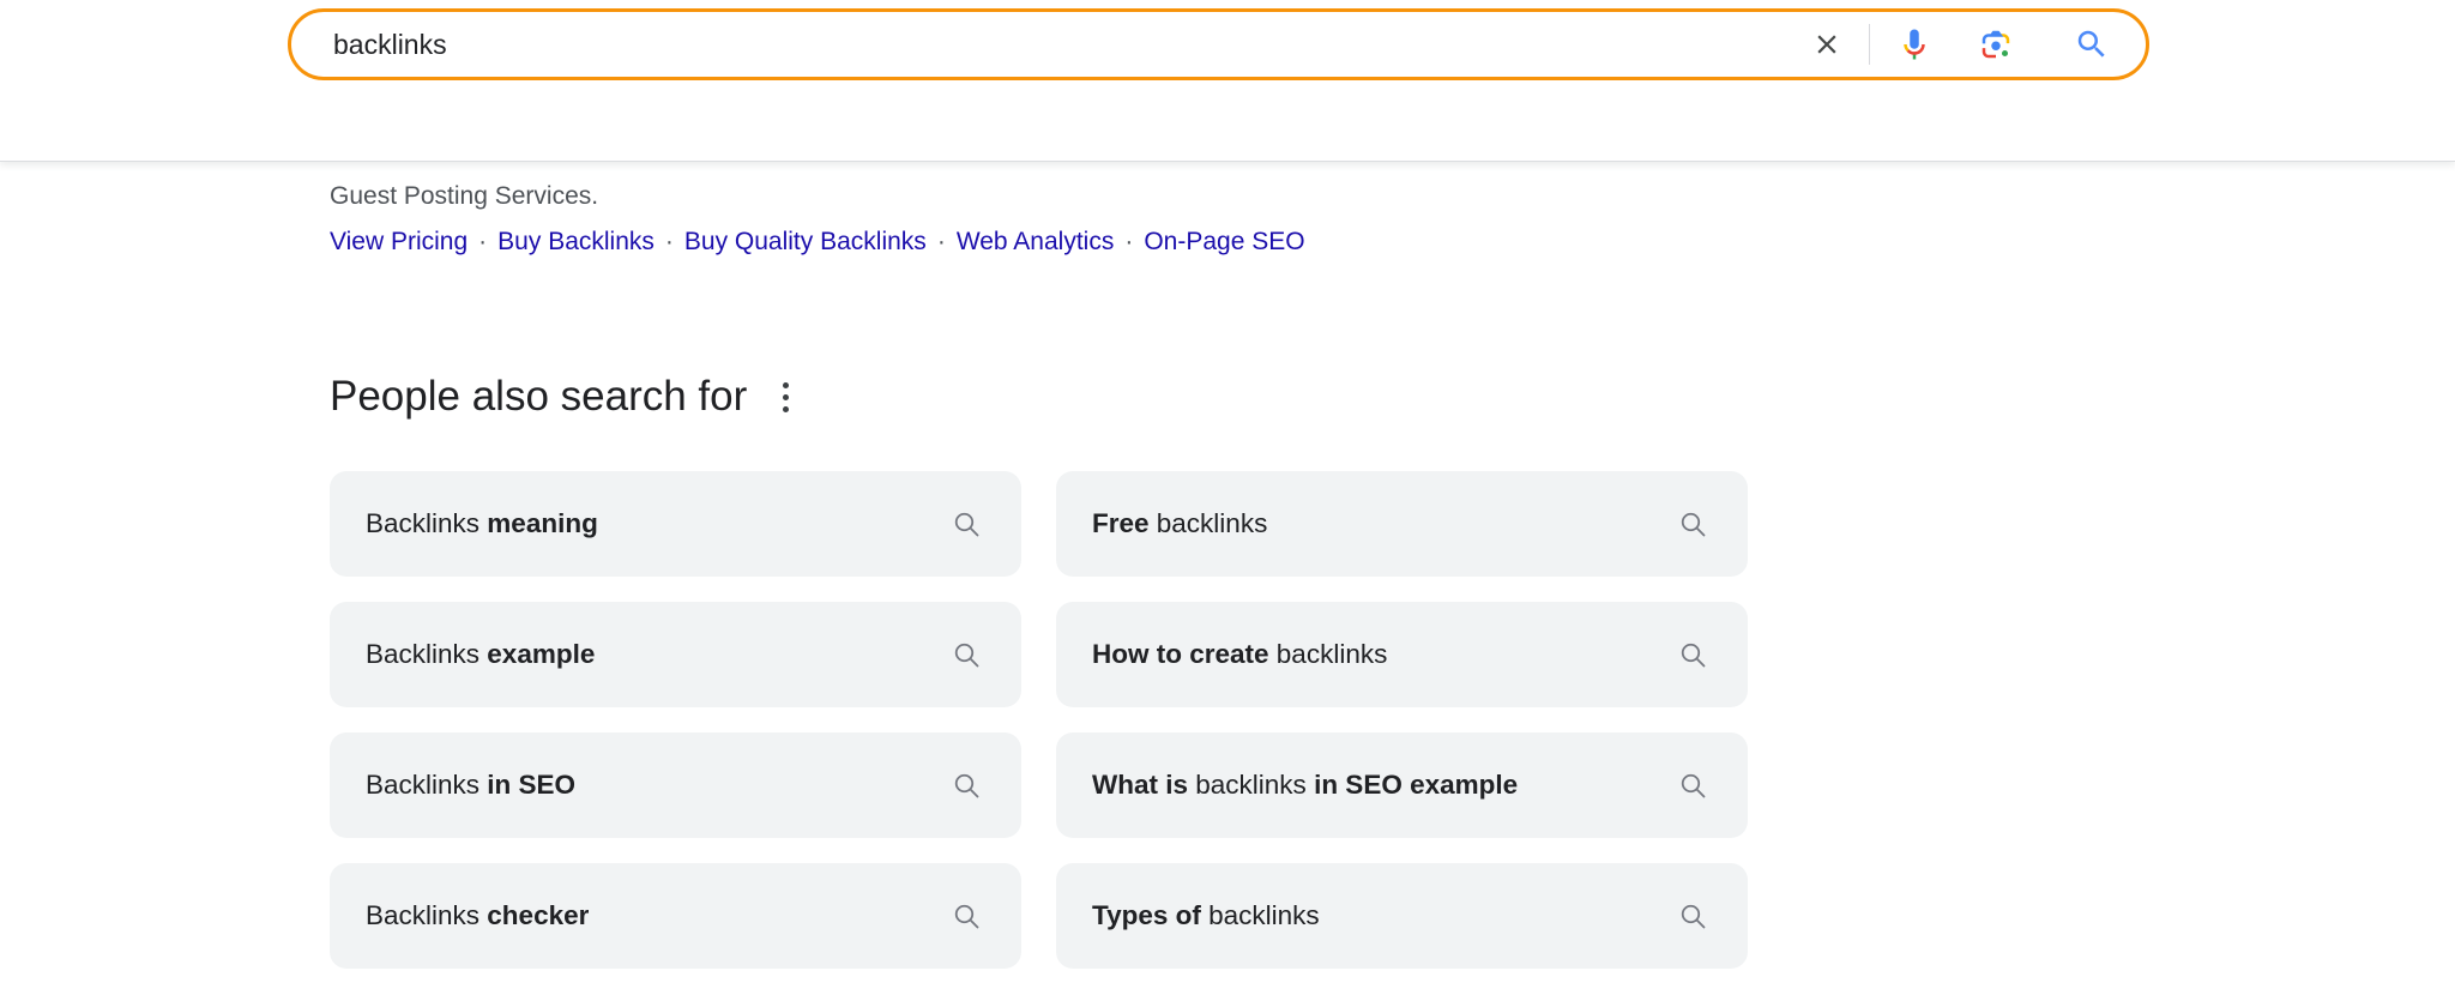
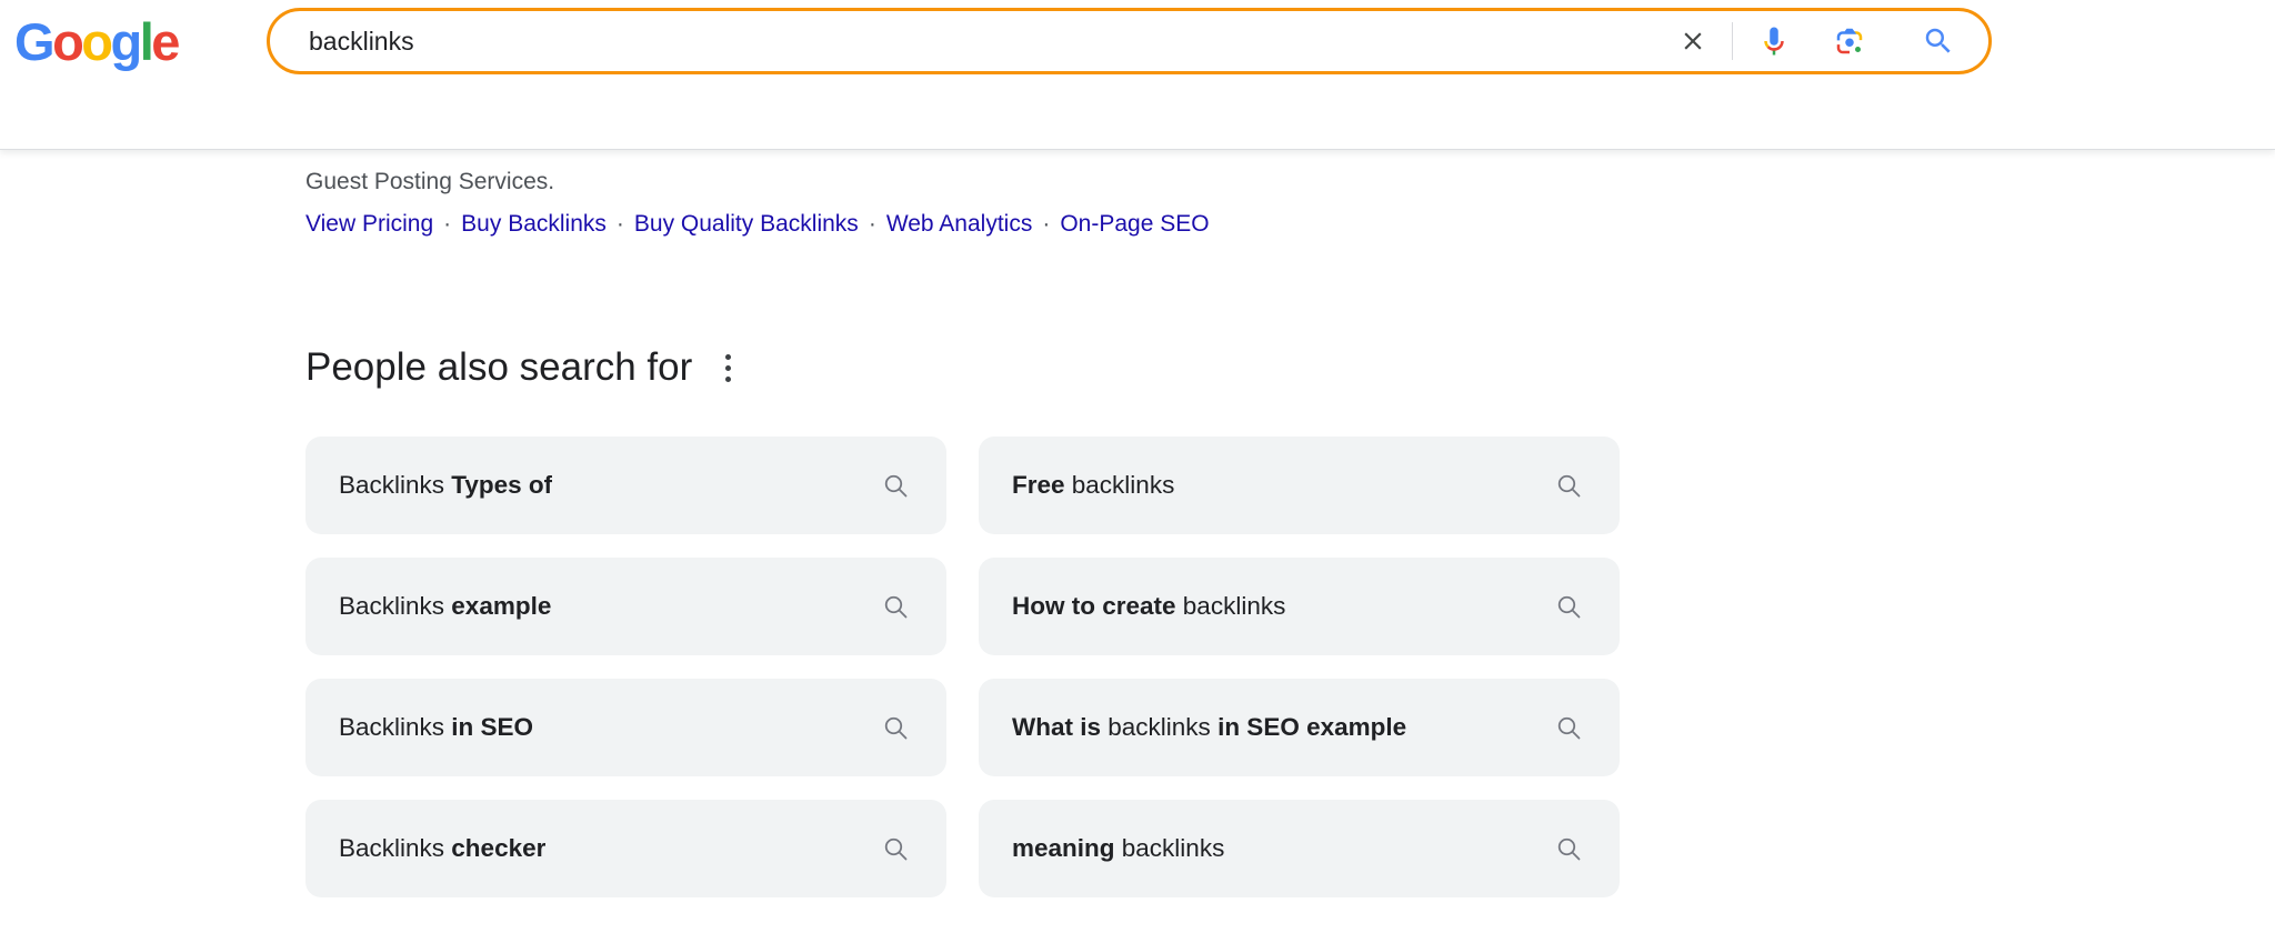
+ Google
  backlinks
  Guest Posting Services.
  View Pricing · Buy Backlinks · Buy Quality Backlinks · Web Analytics · On-Page SEO
  People also search for
- Backlinks meaning
+ Backlinks Types of
  Free backlinks
  Backlinks example
  How to create backlinks
  Backlinks in SEO
  What is backlinks in SEO example
  Backlinks checker
- Types of backlinks
+ meaning backlinks
